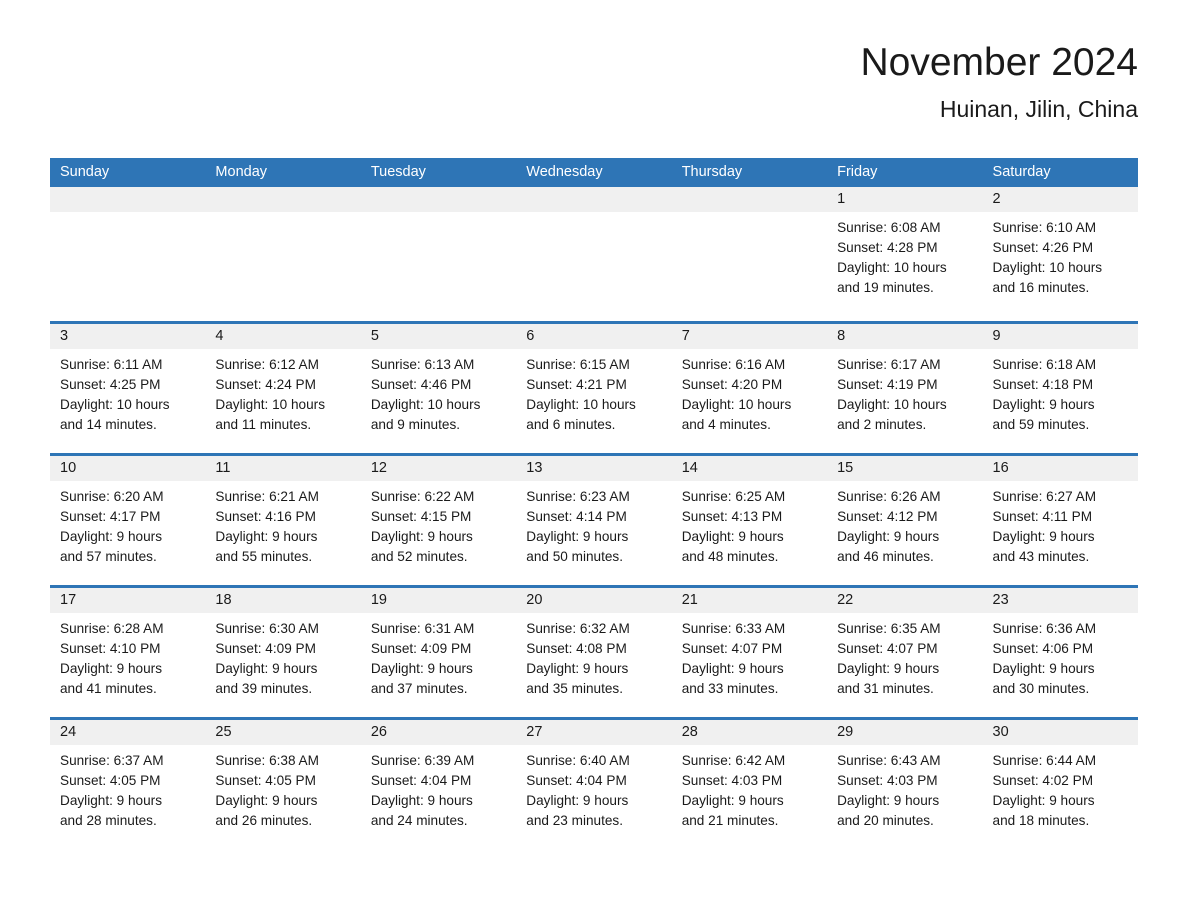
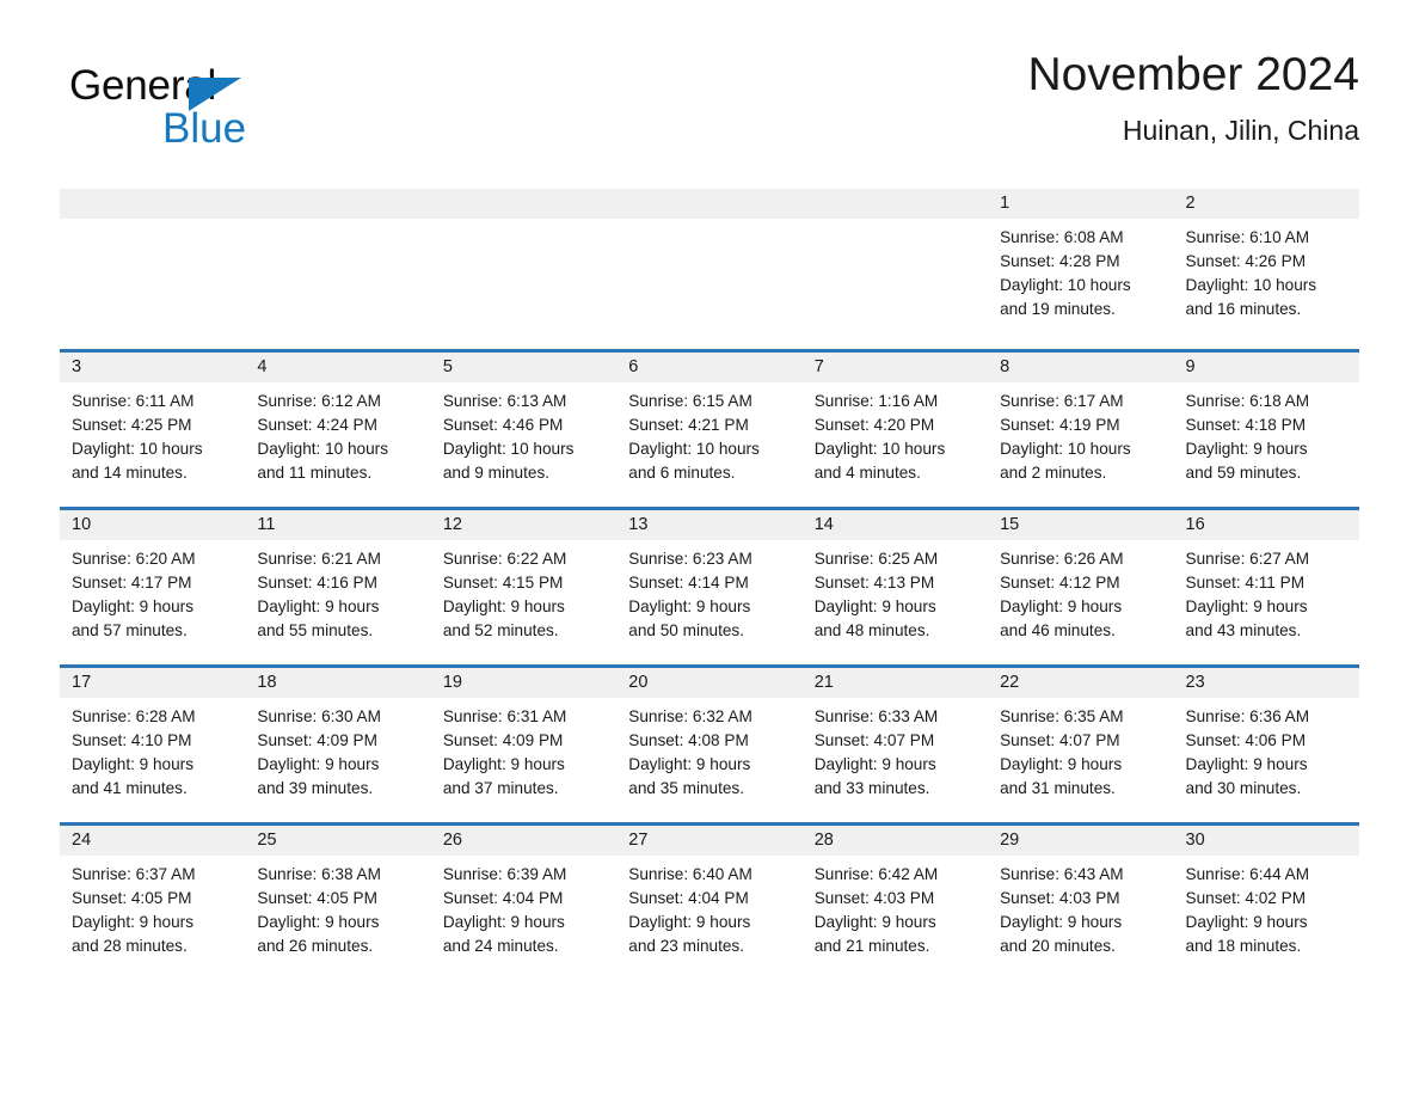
+ General
+ Blue
  November 2024
  Huinan, Jilin, China
- Sunday
- Monday
- Tuesday
- Wednesday
- Thursday
- Friday
- Saturday
  1
  Sunrise: 6:08 AM
  Sunset: 4:28 PM
  Daylight: 10 hours
  and 19 minutes.
  2
  Sunrise: 6:10 AM
  Sunset: 4:26 PM
  Daylight: 10 hours
  and 16 minutes.
  3
  Sunrise: 6:11 AM
  Sunset: 4:25 PM
  Daylight: 10 hours
  and 14 minutes.
  4
  Sunrise: 6:12 AM
  Sunset: 4:24 PM
  Daylight: 10 hours
  and 11 minutes.
  5
  Sunrise: 6:13 AM
  Sunset: 4:46 PM
  Daylight: 10 hours
  and 9 minutes.
  6
  Sunrise: 6:15 AM
  Sunset: 4:21 PM
  Daylight: 10 hours
  and 6 minutes.
  7
- Sunrise: 6:16 AM
+ Sunrise: 1:16 AM
  Sunset: 4:20 PM
  Daylight: 10 hours
  and 4 minutes.
  8
  Sunrise: 6:17 AM
  Sunset: 4:19 PM
  Daylight: 10 hours
  and 2 minutes.
  9
  Sunrise: 6:18 AM
  Sunset: 4:18 PM
  Daylight: 9 hours
  and 59 minutes.
  10
  Sunrise: 6:20 AM
  Sunset: 4:17 PM
  Daylight: 9 hours
  and 57 minutes.
  11
  Sunrise: 6:21 AM
  Sunset: 4:16 PM
  Daylight: 9 hours
  and 55 minutes.
  12
  Sunrise: 6:22 AM
  Sunset: 4:15 PM
  Daylight: 9 hours
  and 52 minutes.
  13
  Sunrise: 6:23 AM
  Sunset: 4:14 PM
  Daylight: 9 hours
  and 50 minutes.
  14
  Sunrise: 6:25 AM
  Sunset: 4:13 PM
  Daylight: 9 hours
  and 48 minutes.
  15
  Sunrise: 6:26 AM
  Sunset: 4:12 PM
  Daylight: 9 hours
  and 46 minutes.
  16
  Sunrise: 6:27 AM
  Sunset: 4:11 PM
  Daylight: 9 hours
  and 43 minutes.
  17
  Sunrise: 6:28 AM
  Sunset: 4:10 PM
  Daylight: 9 hours
  and 41 minutes.
  18
  Sunrise: 6:30 AM
  Sunset: 4:09 PM
  Daylight: 9 hours
  and 39 minutes.
  19
  Sunrise: 6:31 AM
  Sunset: 4:09 PM
  Daylight: 9 hours
  and 37 minutes.
  20
  Sunrise: 6:32 AM
  Sunset: 4:08 PM
  Daylight: 9 hours
  and 35 minutes.
  21
  Sunrise: 6:33 AM
  Sunset: 4:07 PM
  Daylight: 9 hours
  and 33 minutes.
  22
  Sunrise: 6:35 AM
  Sunset: 4:07 PM
  Daylight: 9 hours
  and 31 minutes.
  23
  Sunrise: 6:36 AM
  Sunset: 4:06 PM
  Daylight: 9 hours
  and 30 minutes.
  24
  Sunrise: 6:37 AM
  Sunset: 4:05 PM
  Daylight: 9 hours
  and 28 minutes.
  25
  Sunrise: 6:38 AM
  Sunset: 4:05 PM
  Daylight: 9 hours
  and 26 minutes.
  26
  Sunrise: 6:39 AM
  Sunset: 4:04 PM
  Daylight: 9 hours
  and 24 minutes.
  27
  Sunrise: 6:40 AM
  Sunset: 4:04 PM
  Daylight: 9 hours
  and 23 minutes.
  28
  Sunrise: 6:42 AM
  Sunset: 4:03 PM
  Daylight: 9 hours
  and 21 minutes.
  29
  Sunrise: 6:43 AM
  Sunset: 4:03 PM
  Daylight: 9 hours
  and 20 minutes.
  30
  Sunrise: 6:44 AM
  Sunset: 4:02 PM
  Daylight: 9 hours
  and 18 minutes.
